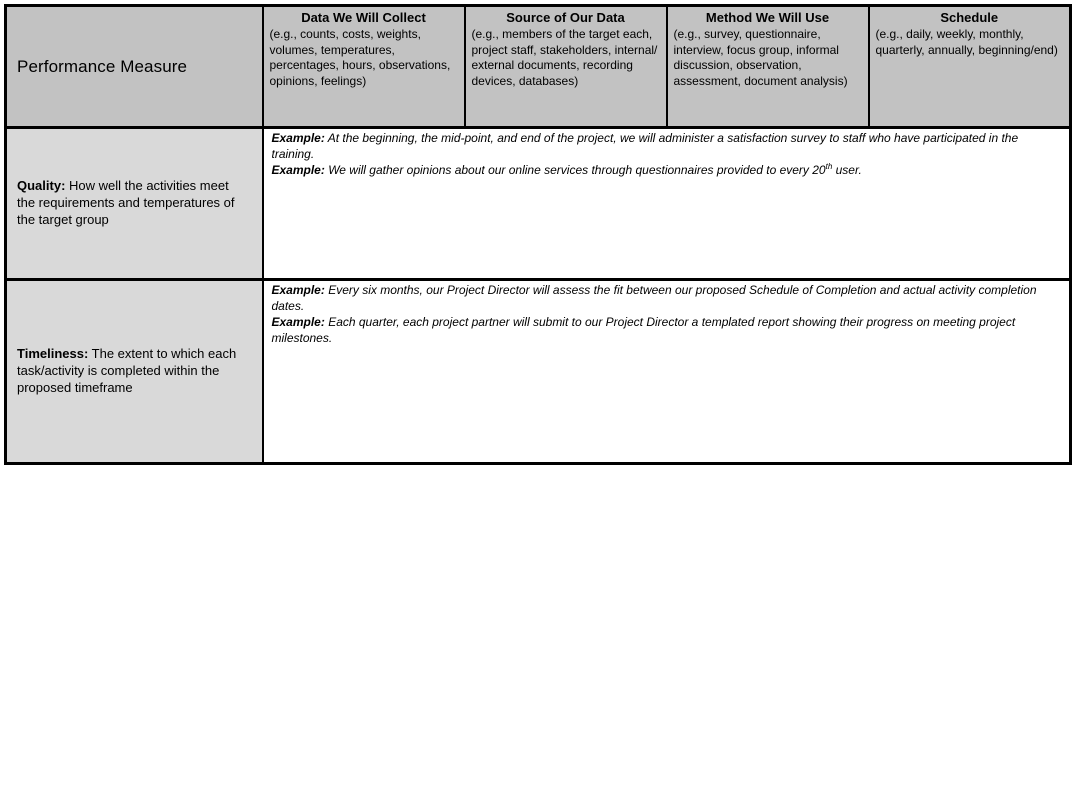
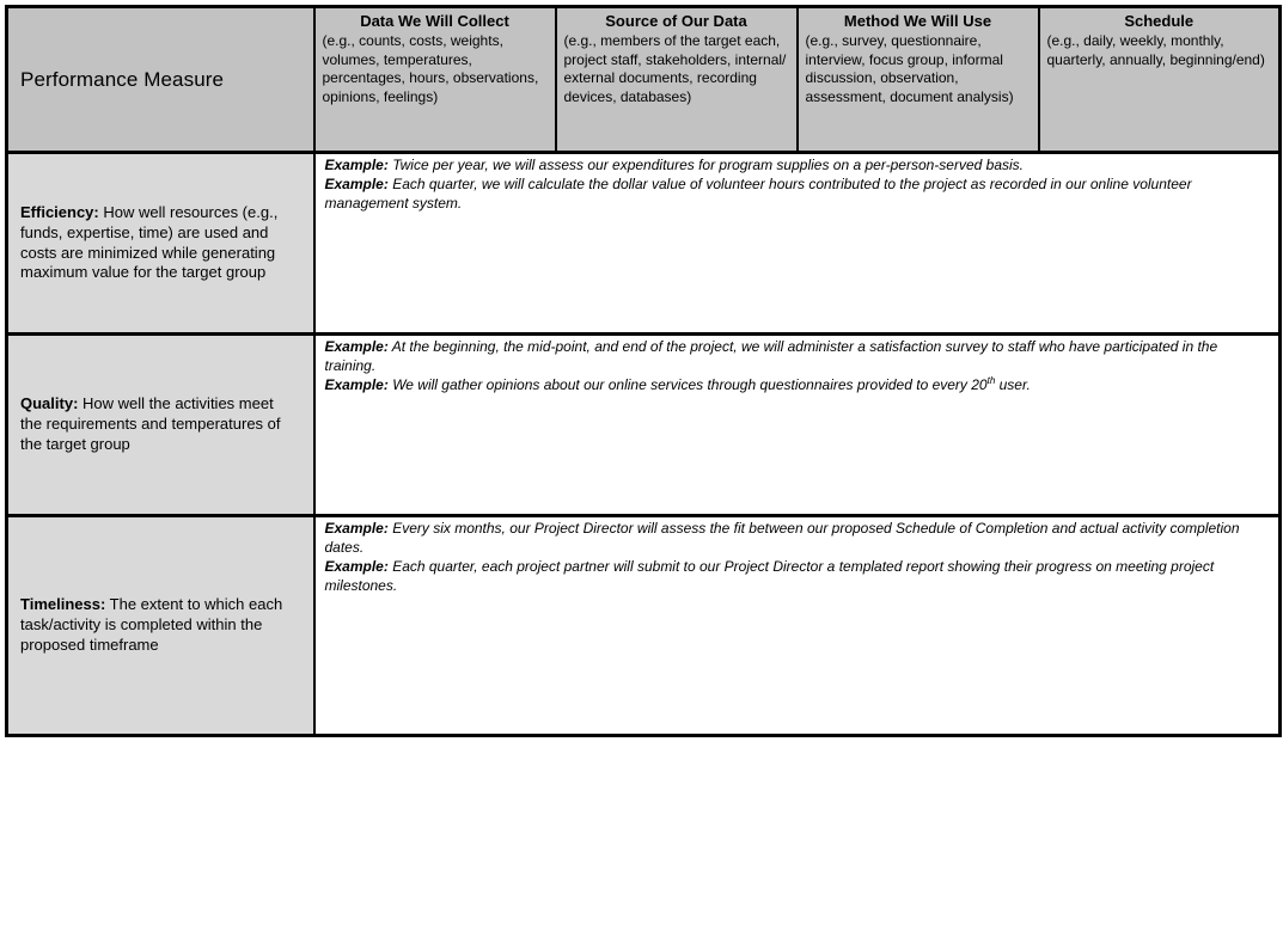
  Performance Measure	Data We Will Collect (e.g., counts, costs, weights, volumes, temperatures, percentages, hours, observations, opinions, feelings)	Source of Our Data (e.g., members of the target each, project staff, stakeholders, internal/ external documents, recording devices, databases)	Method We Will Use (e.g., survey, questionnaire, interview, focus group, informal discussion, observation, assessment, document analysis)	Schedule (e.g., daily, weekly, monthly, quarterly, annually, beginning/end)
+ Efficiency: How well resources (e.g., funds, expertise, time) are used and costs are minimized while generating maximum value for the target group	Example: Twice per year, we will assess our expenditures for program supplies on a per-person-served basis. Example: Each quarter, we will calculate the dollar value of volunteer hours contributed to the project as recorded in our online volunteer management system.
  Quality: How well the activities meet the requirements and temperatures of the target group	Example: At the beginning, the mid-point, and end of the project, we will administer a satisfaction survey to staff who have participated in the training. Example: We will gather opinions about our online services through questionnaires provided to every 20th user.
  Timeliness: The extent to which each task/activity is completed within the proposed timeframe	Example: Every six months, our Project Director will assess the fit between our proposed Schedule of Completion and actual activity completion dates. Example: Each quarter, each project partner will submit to our Project Director a templated report showing their progress on meeting project milestones.
